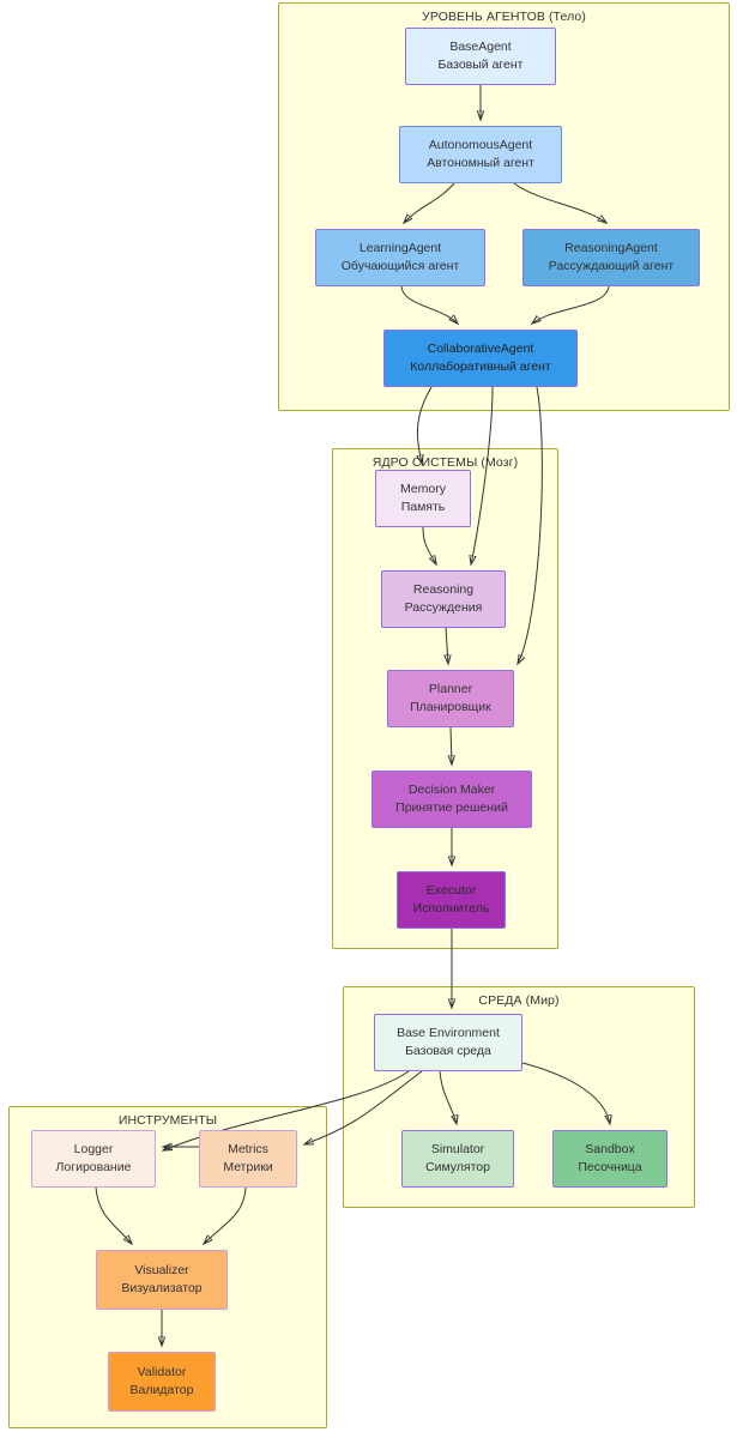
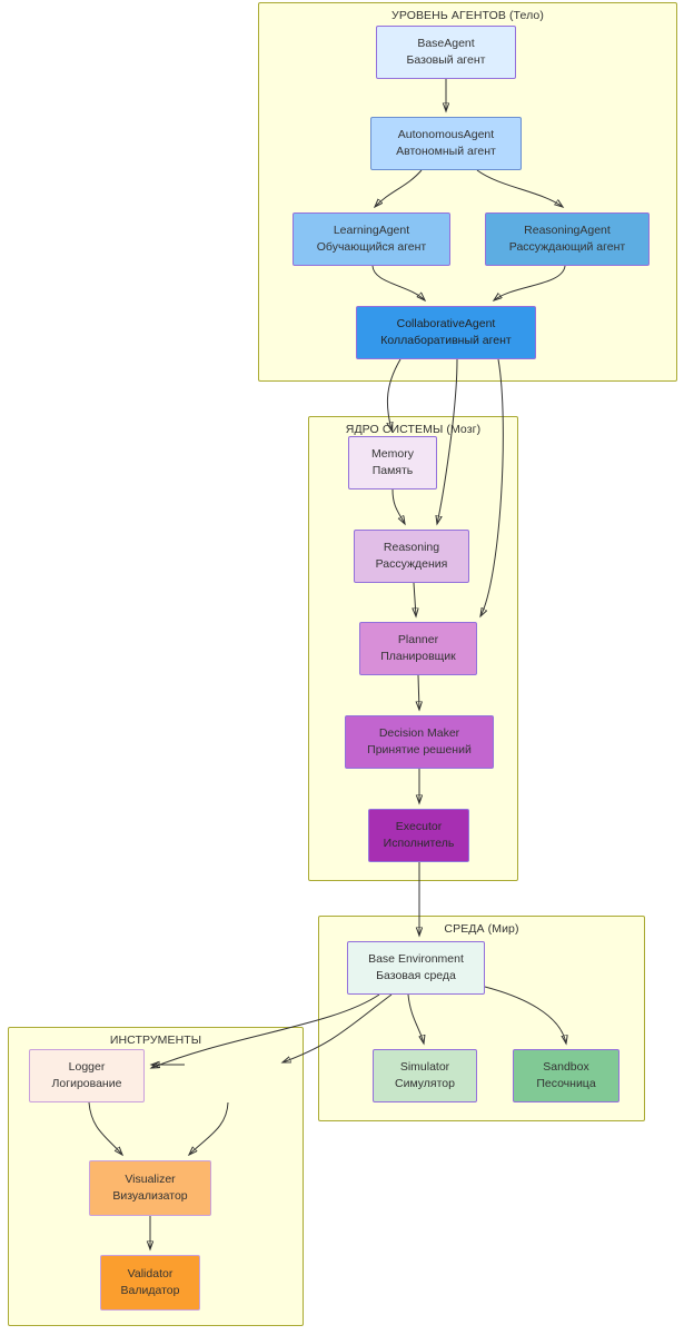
  УРОВЕНЬ АГЕНТОВ (Тело)
  ЯДРО СИСТЕМЫ (Мозг)
  СРЕДА (Мир)
  ИНСТРУМЕНТЫ
  BaseAgent
  Базовый агент
  AutonomousAgent
  Автономный агент
  LearningAgent
  Обучающийся агент
  ReasoningAgent
  Рассуждающий агент
  CollaborativeAgent
  Коллаборативный агент
  Memory
  Память
  Reasoning
  Рассуждения
  Planner
  Планировщик
  Decision Maker
  Принятие решений
  Executor
  Исполнитель
  Base Environment
  Базовая среда
  Simulator
  Симулятор
  Sandbox
  Песочница
  Logger
  Логирование
- Metrics
- Метрики
  Visualizer
  Визуализатор
  Validator
  Валидатор
